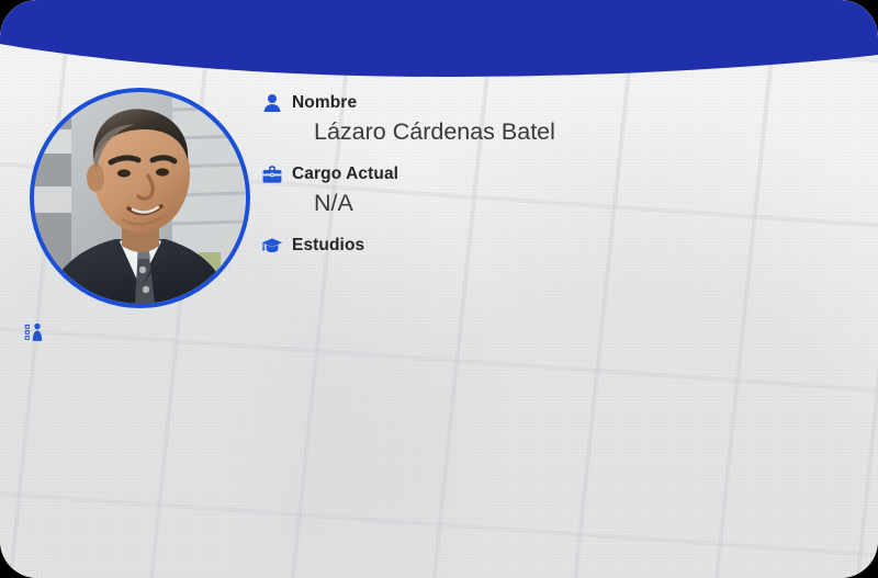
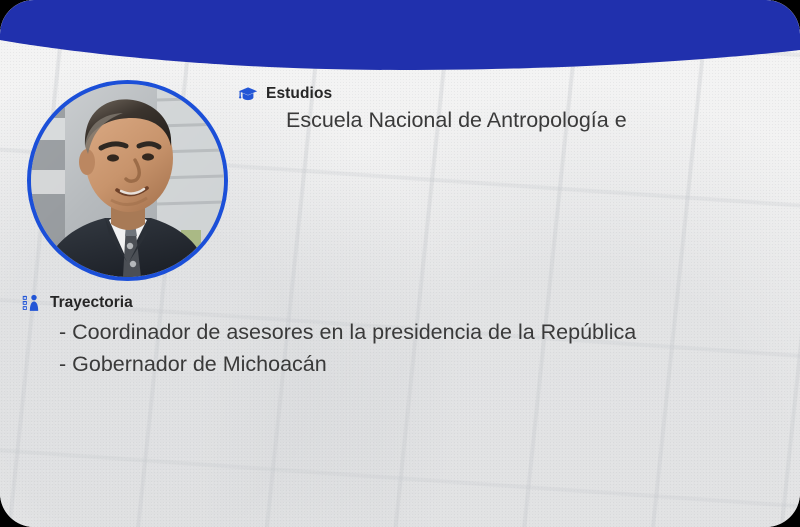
- Nombre
- Lázaro Cárdenas Batel
- Cargo Actual
- N/A
  Estudios
+ Escuela Nacional de Antropología e
+ Trayectoria
+ - Coordinador de asesores en la presidencia de la República
+ - Gobernador de Michoacán
